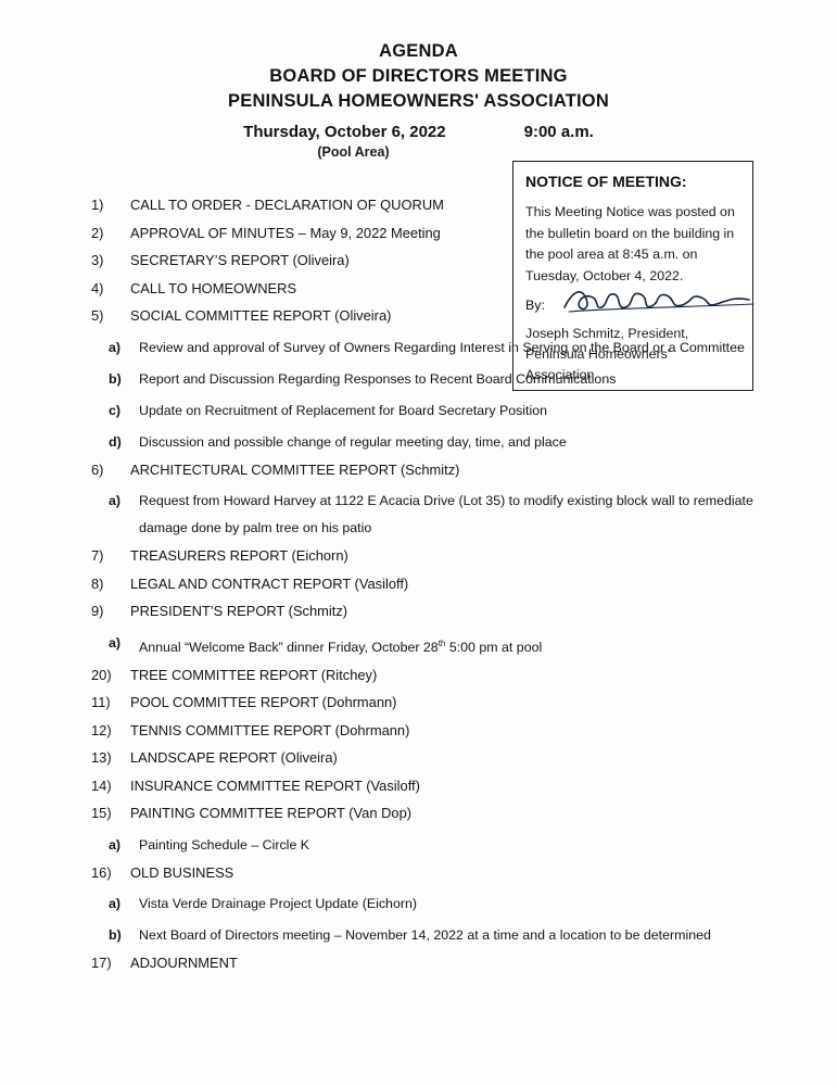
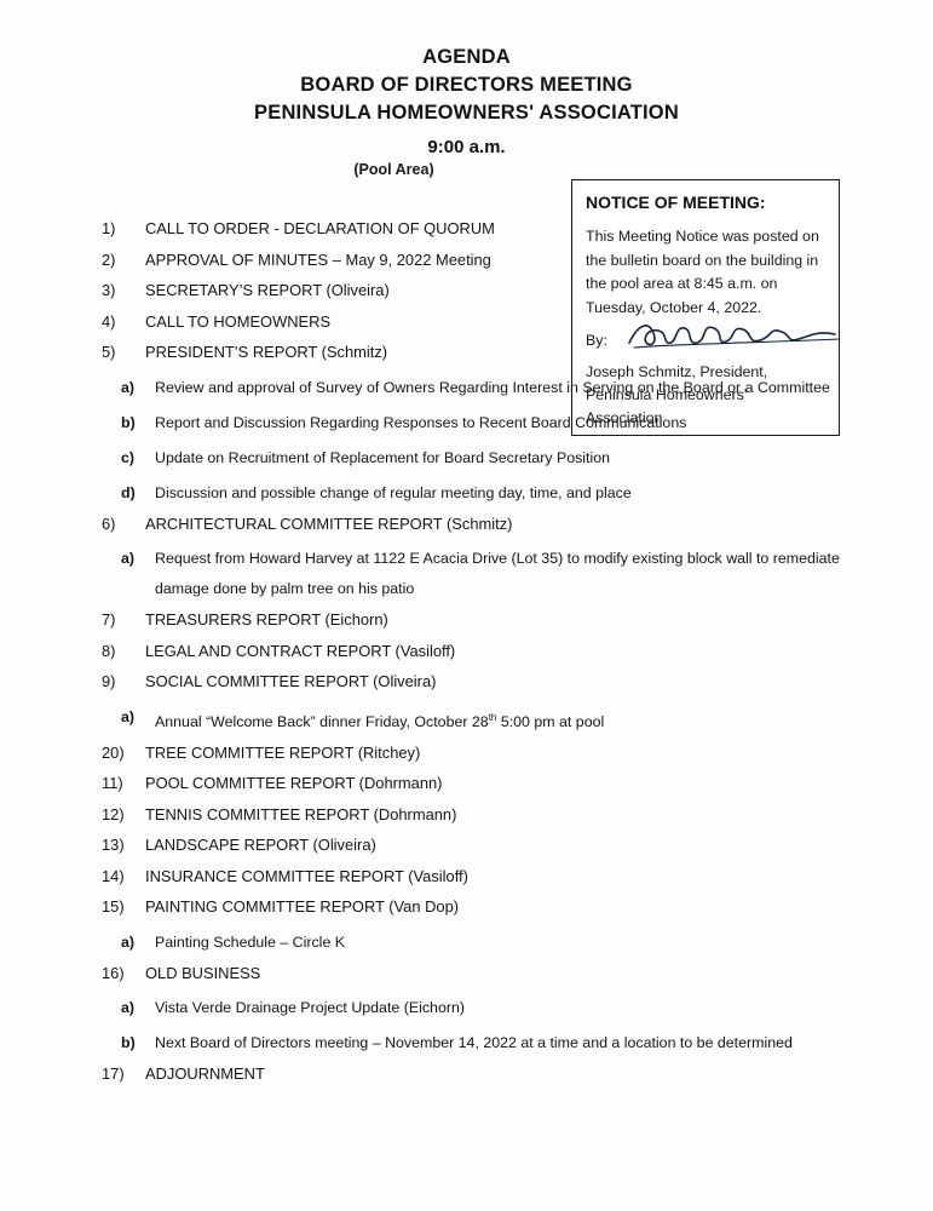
  AGENDA
  BOARD OF DIRECTORS MEETING
  PENINSULA HOMEOWNERS' ASSOCIATION
- Thursday, October 6, 2022
  9:00 a.m.
  (Pool Area)
  NOTICE OF MEETING:
  This Meeting Notice was posted on the bulletin board on the building in the pool area at 8:45 a.m. on Tuesday, October 4, 2022.
  By:
  Joseph Schmitz, President,
  Peninsula Homeowners'
  Association
  1)
  CALL TO ORDER - DECLARATION OF QUORUM
  2)
  APPROVAL OF MINUTES – May 9, 2022 Meeting
  3)
  SECRETARY’S REPORT (Oliveira)
  4)
  CALL TO HOMEOWNERS
  5)
- SOCIAL COMMITTEE REPORT (Oliveira)
+ PRESIDENT’S REPORT (Schmitz)
  a)
  Review and approval of Survey of Owners Regarding Interest in Serving on the Board or a Committee
  b)
  Report and Discussion Regarding Responses to Recent Board Communications
  c)
  Update on Recruitment of Replacement for Board Secretary Position
  d)
  Discussion and possible change of regular meeting day, time, and place
  6)
  ARCHITECTURAL COMMITTEE REPORT (Schmitz)
  a)
  Request from Howard Harvey at 1122 E Acacia Drive (Lot 35) to modify existing block wall to remediate damage done by palm tree on his patio
  7)
  TREASURERS REPORT (Eichorn)
  8)
  LEGAL AND CONTRACT REPORT (Vasiloff)
  9)
- PRESIDENT’S REPORT (Schmitz)
+ SOCIAL COMMITTEE REPORT (Oliveira)
  a)
  Annual “Welcome Back” dinner Friday, October 28th 5:00 pm at pool
  20)
  TREE COMMITTEE REPORT (Ritchey)
  11)
  POOL COMMITTEE REPORT (Dohrmann)
  12)
  TENNIS COMMITTEE REPORT (Dohrmann)
  13)
  LANDSCAPE REPORT (Oliveira)
  14)
  INSURANCE COMMITTEE REPORT (Vasiloff)
  15)
  PAINTING COMMITTEE REPORT (Van Dop)
  a)
  Painting Schedule – Circle K
  16)
  OLD BUSINESS
  a)
  Vista Verde Drainage Project Update (Eichorn)
  b)
  Next Board of Directors meeting – November 14, 2022 at a time and a location to be determined
  17)
  ADJOURNMENT
